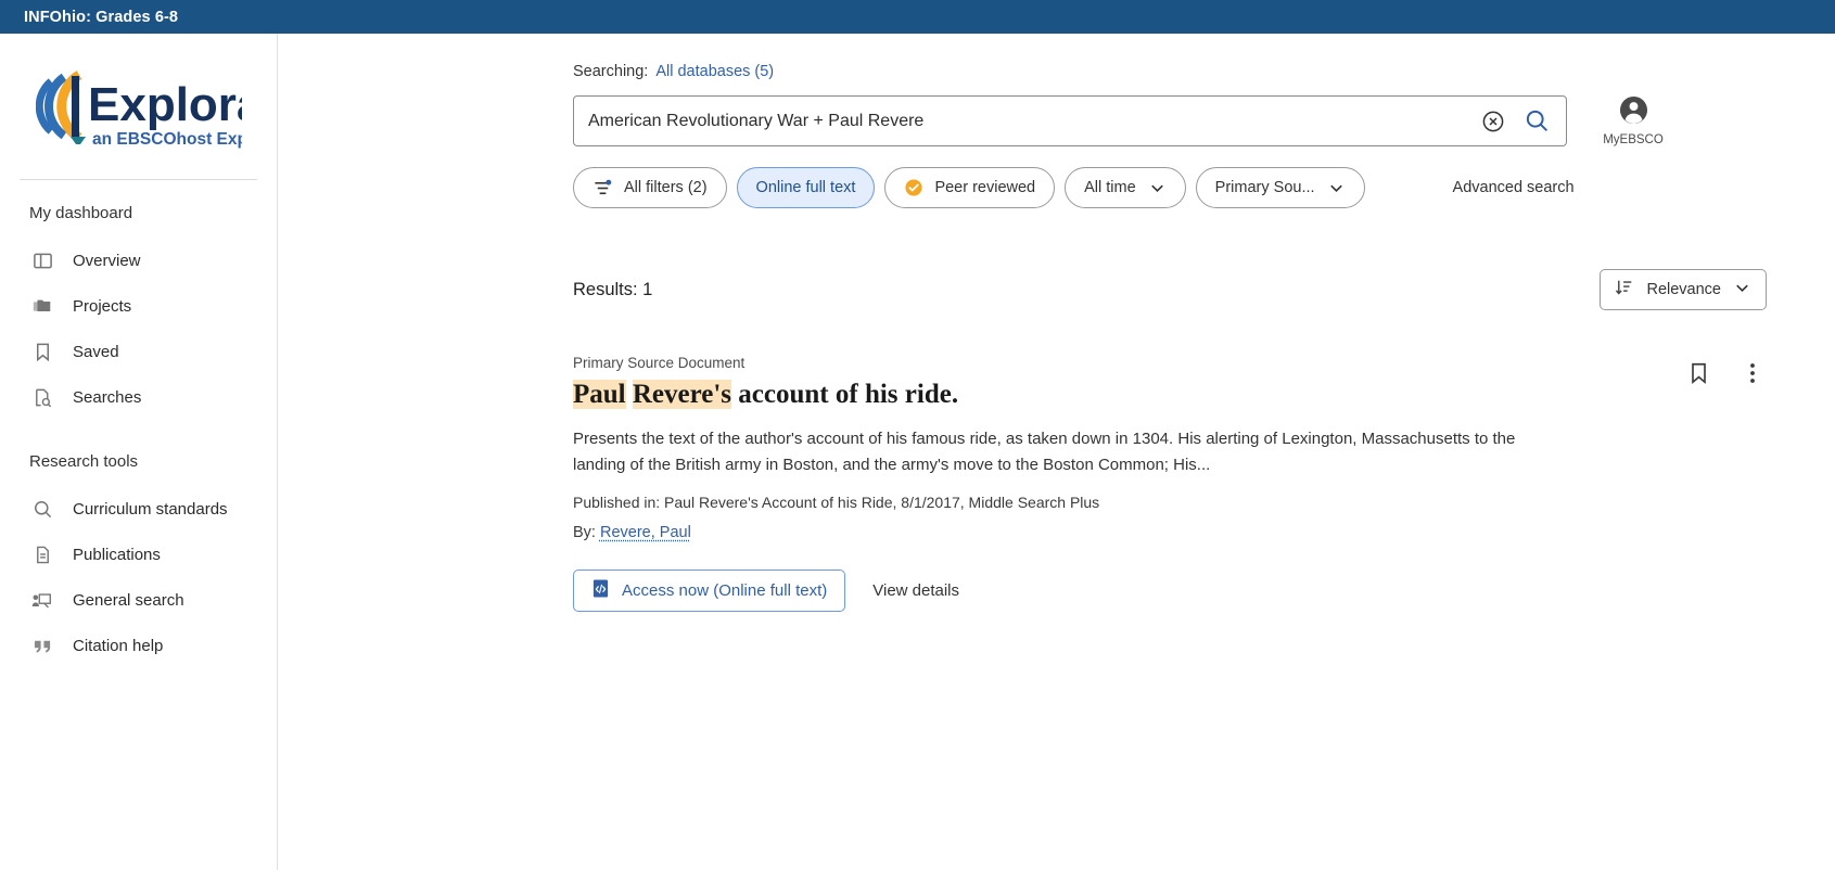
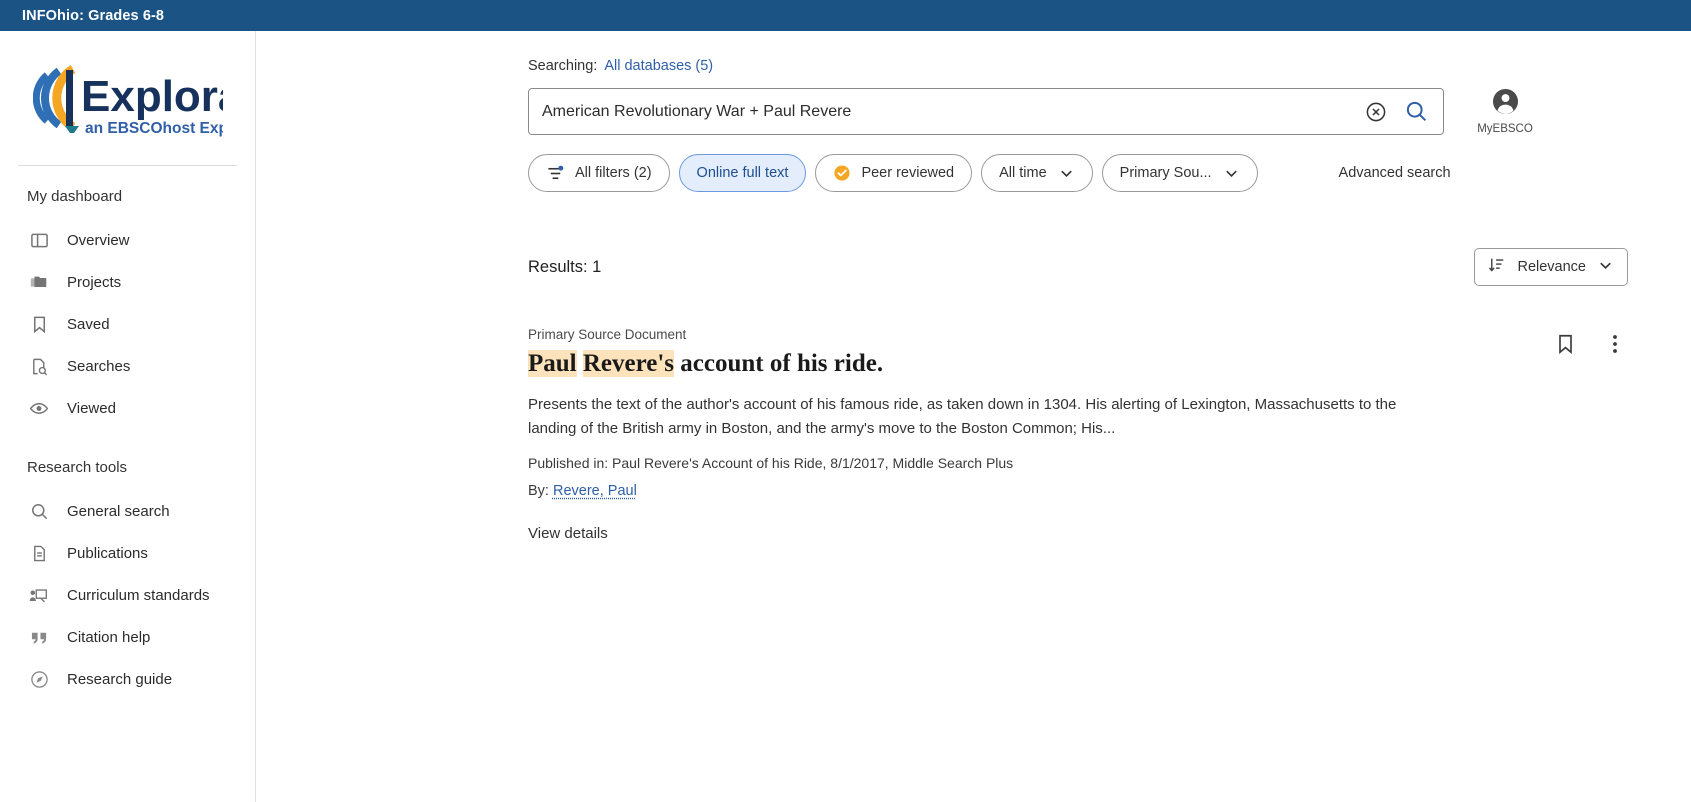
  INFOhio: Grades 6-8
  Explor
  My dashboard
  Overview
  Projects
  Saved
  Searches
+ Viewed
  Research tools
- Curriculum standards
+ General search
  Publications
- General search
+ Curriculum standards
  Citation help
+ Research guide
  Searching:
  All databases (5)
  American Revolutionary War + Paul Revere
  MyEBSCO
  All filters (2)
  Online full text
  Peer reviewed
  All time
  Primary Sou...
  Advanced search
  Results: 1
  Relevance
  Primary Source Document
  Paul Revere's account of his ride.
  Presents the text of the author's account of his famous ride, as taken down in 1304. His alerting of Lexington, Massachusetts to the landing of the British army in Boston, and the army's move to the Boston Common; His...
  Published in: Paul Revere's Account of his Ride, 8/1/2017, Middle Search Plus
  By: Revere, Paul
- Access now (Online full text)
  View details
